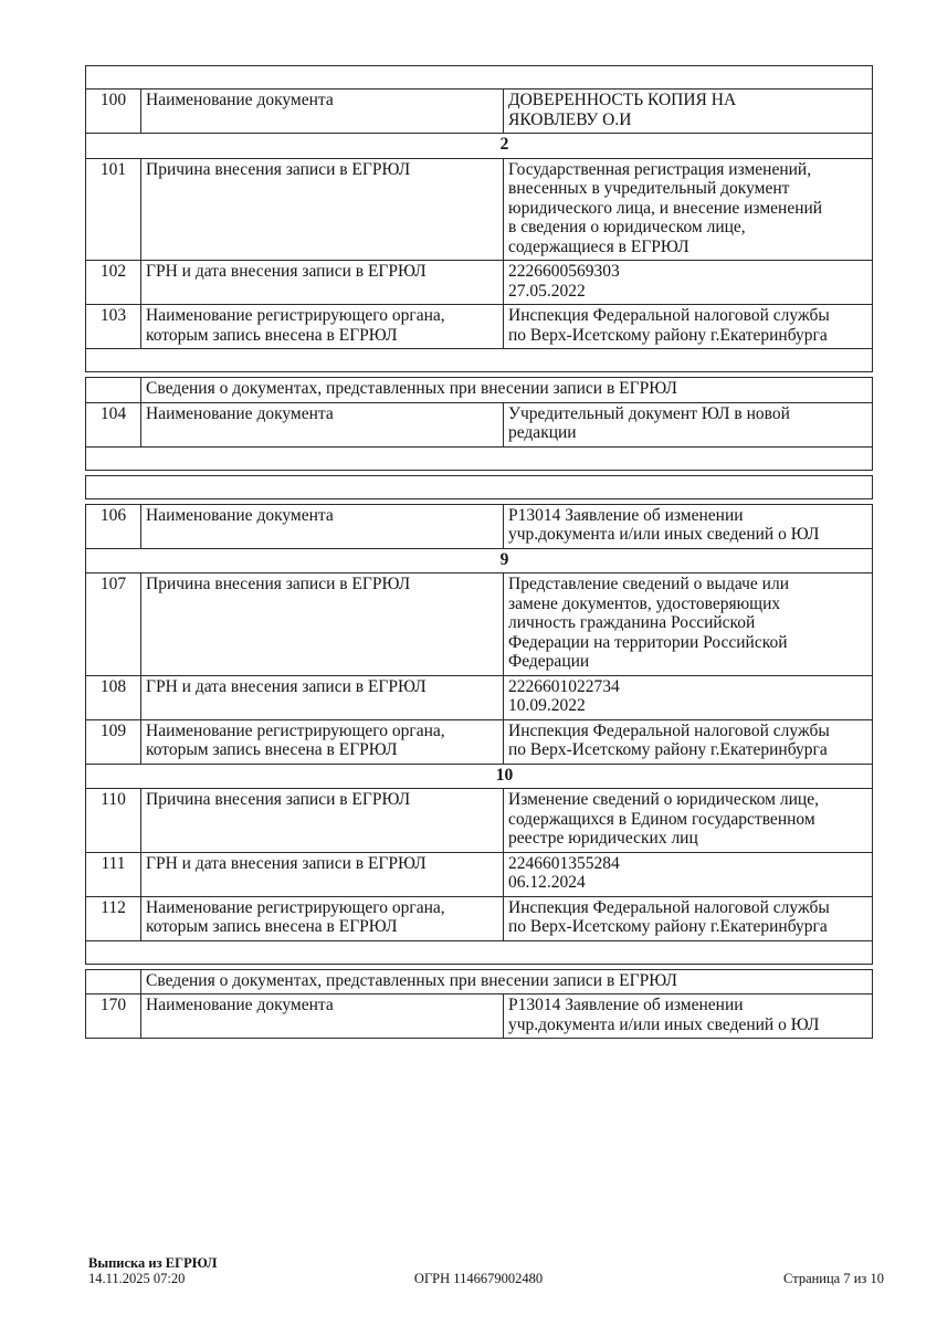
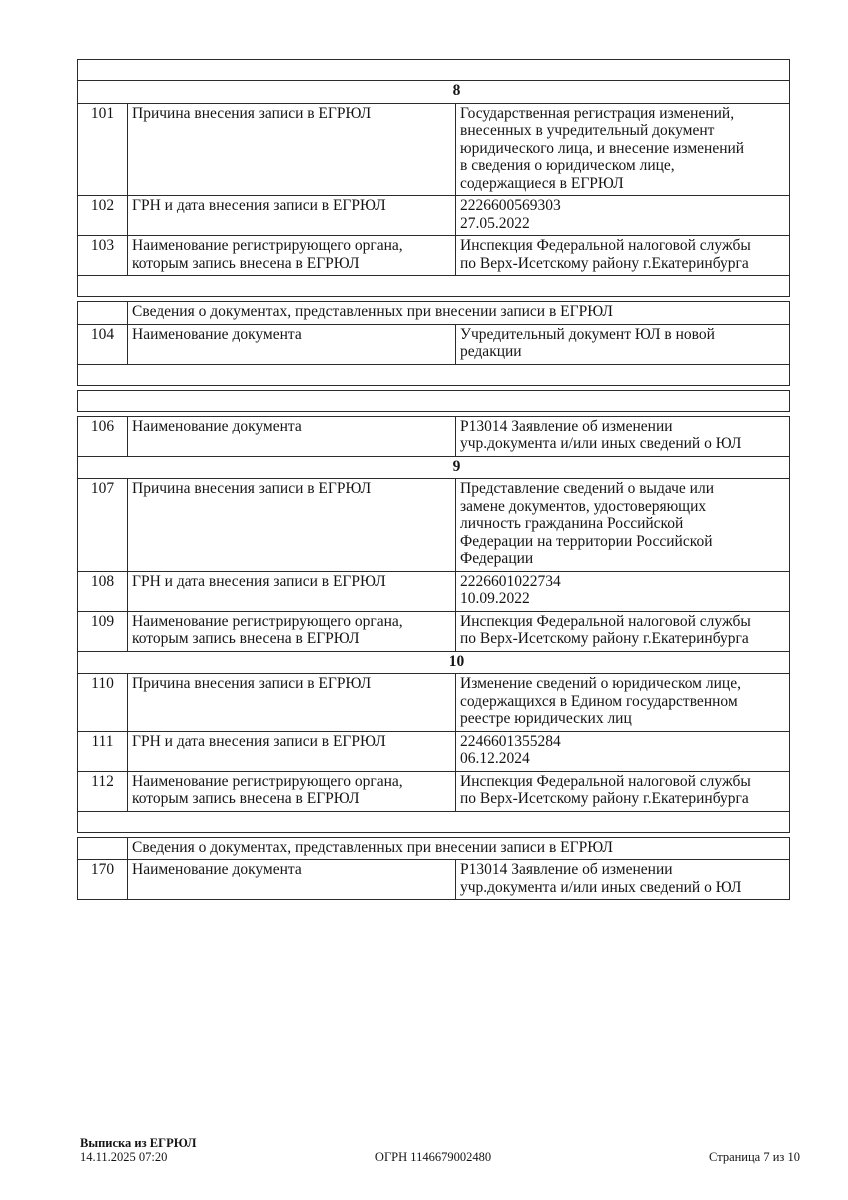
- 100	Наименование документа	ДОВЕРЕННОСТЬ КОПИЯ НА ЯКОВЛЕВУ О.И
- 2
+ 8
  101	Причина внесения записи в ЕГРЮЛ	Государственная регистрация изменений, внесенных в учредительный документ юридического лица, и внесение изменений в сведения о юридическом лице, содержащиеся в ЕГРЮЛ
  102	ГРН и дата внесения записи в ЕГРЮЛ	2226600569303 27.05.2022
  103	Наименование регистрирующего органа, которым запись внесена в ЕГРЮЛ	Инспекция Федеральной налоговой службы по Верх-Исетскому району г.Екатеринбурга
  	Сведения о документах, представленных при внесении записи в ЕГРЮЛ
  104	Наименование документа	Учредительный документ ЮЛ в новой редакции
  106	Наименование документа	Р13014 Заявление об изменении учр.документа и/или иных сведений о ЮЛ
  9
  107	Причина внесения записи в ЕГРЮЛ	Представление сведений о выдаче или замене документов, удостоверяющих личность гражданина Российской Федерации на территории Российской Федерации
  108	ГРН и дата внесения записи в ЕГРЮЛ	2226601022734 10.09.2022
  109	Наименование регистрирующего органа, которым запись внесена в ЕГРЮЛ	Инспекция Федеральной налоговой службы по Верх-Исетскому району г.Екатеринбурга
  10
  110	Причина внесения записи в ЕГРЮЛ	Изменение сведений о юридическом лице, содержащихся в Едином государственном реестре юридических лиц
  111	ГРН и дата внесения записи в ЕГРЮЛ	2246601355284 06.12.2024
  112	Наименование регистрирующего органа, которым запись внесена в ЕГРЮЛ	Инспекция Федеральной налоговой службы по Верх-Исетскому району г.Екатеринбурга
  	Сведения о документах, представленных при внесении записи в ЕГРЮЛ
  170	Наименование документа	Р13014 Заявление об изменении учр.документа и/или иных сведений о ЮЛ
  Выписка из ЕГРЮЛ
  14.11.2025 07:20
  ОГРН 1146679002480
  Страница 7 из 10
